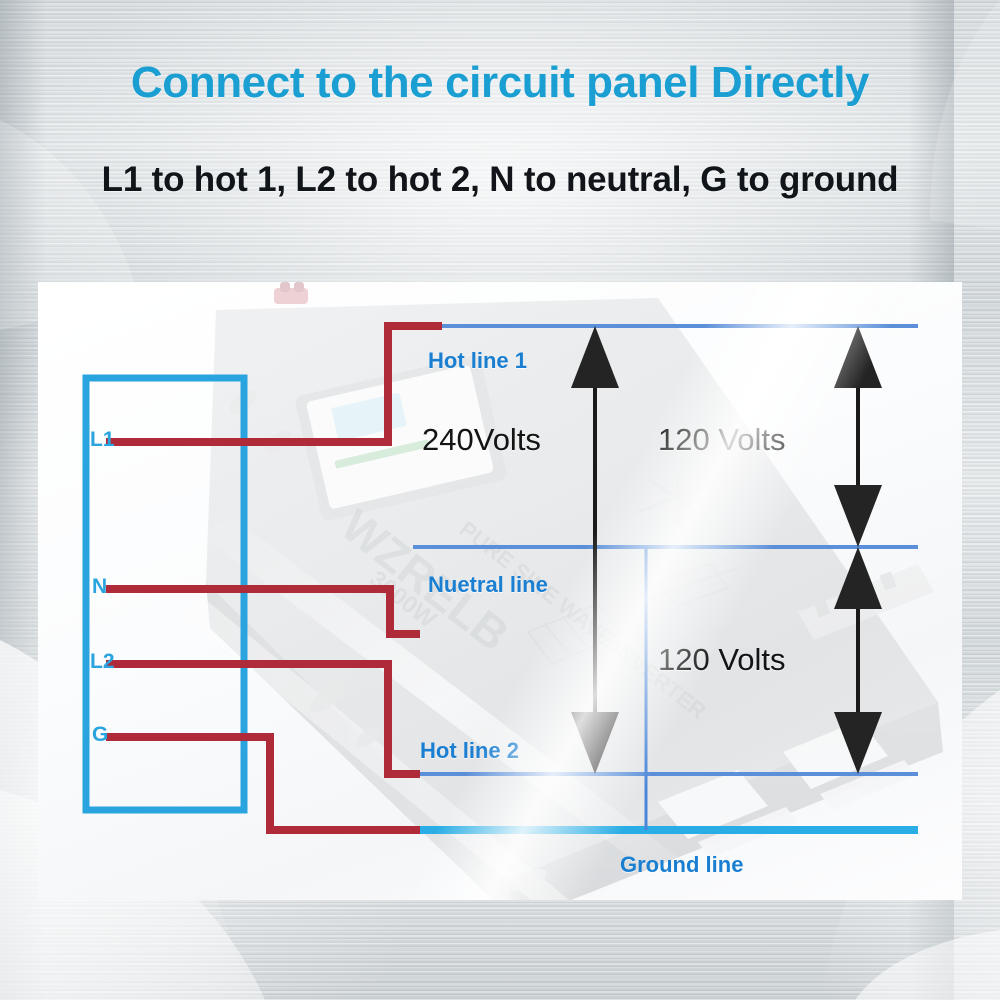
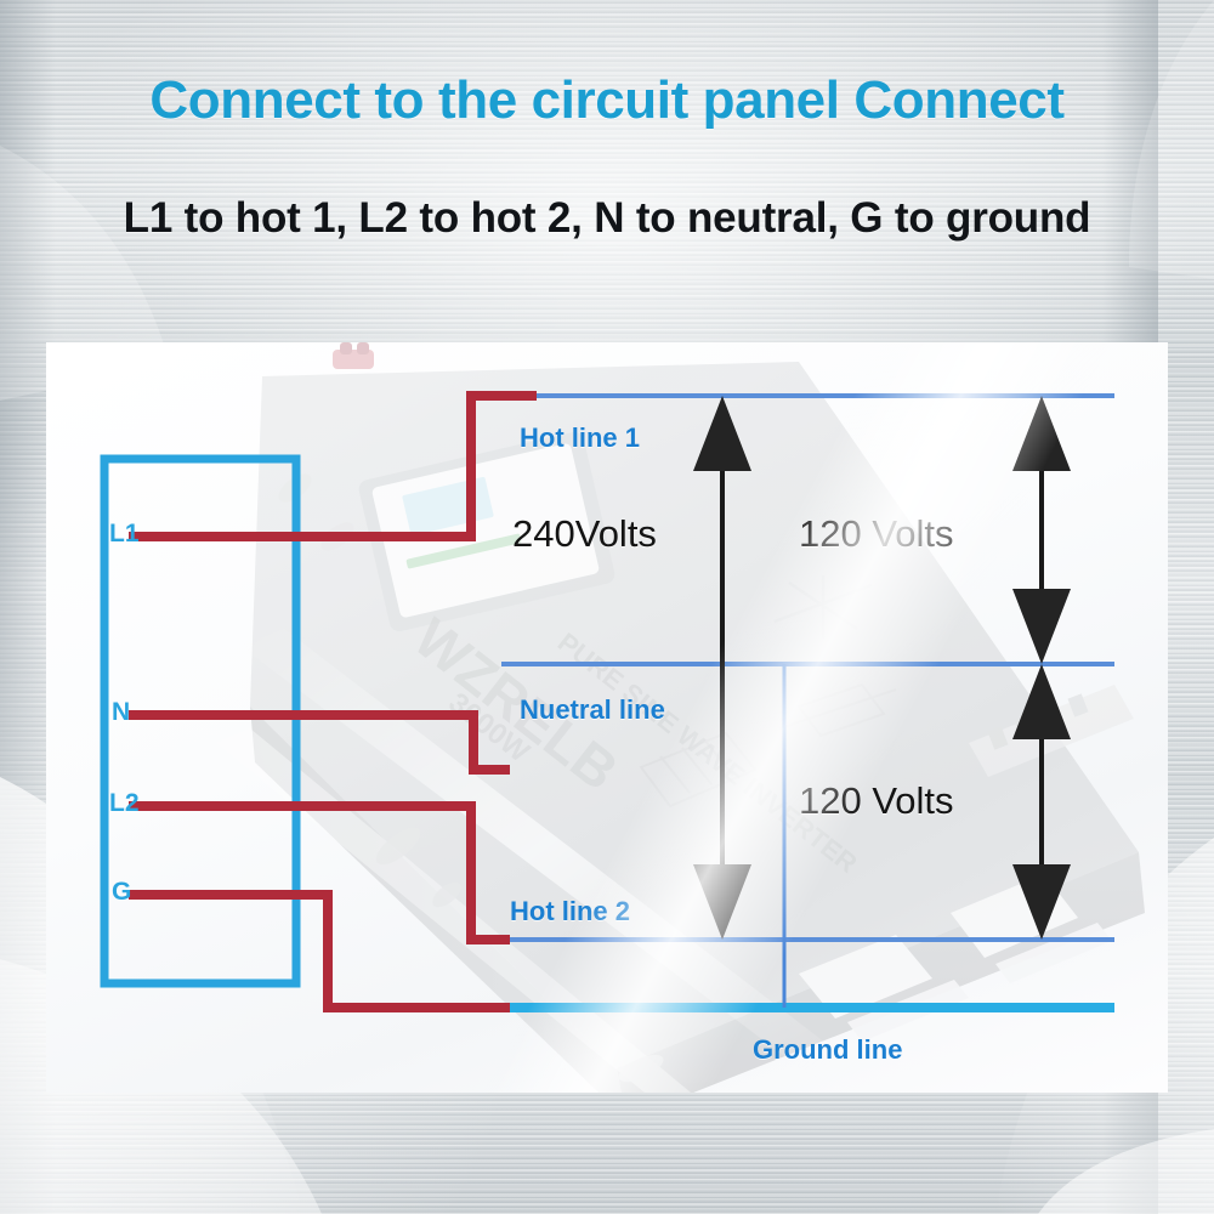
- Connect to the circuit panel Directly
+ Connect to the circuit panel Connect
  L1 to hot 1, L2 to hot 2, N to neutral, G to ground
